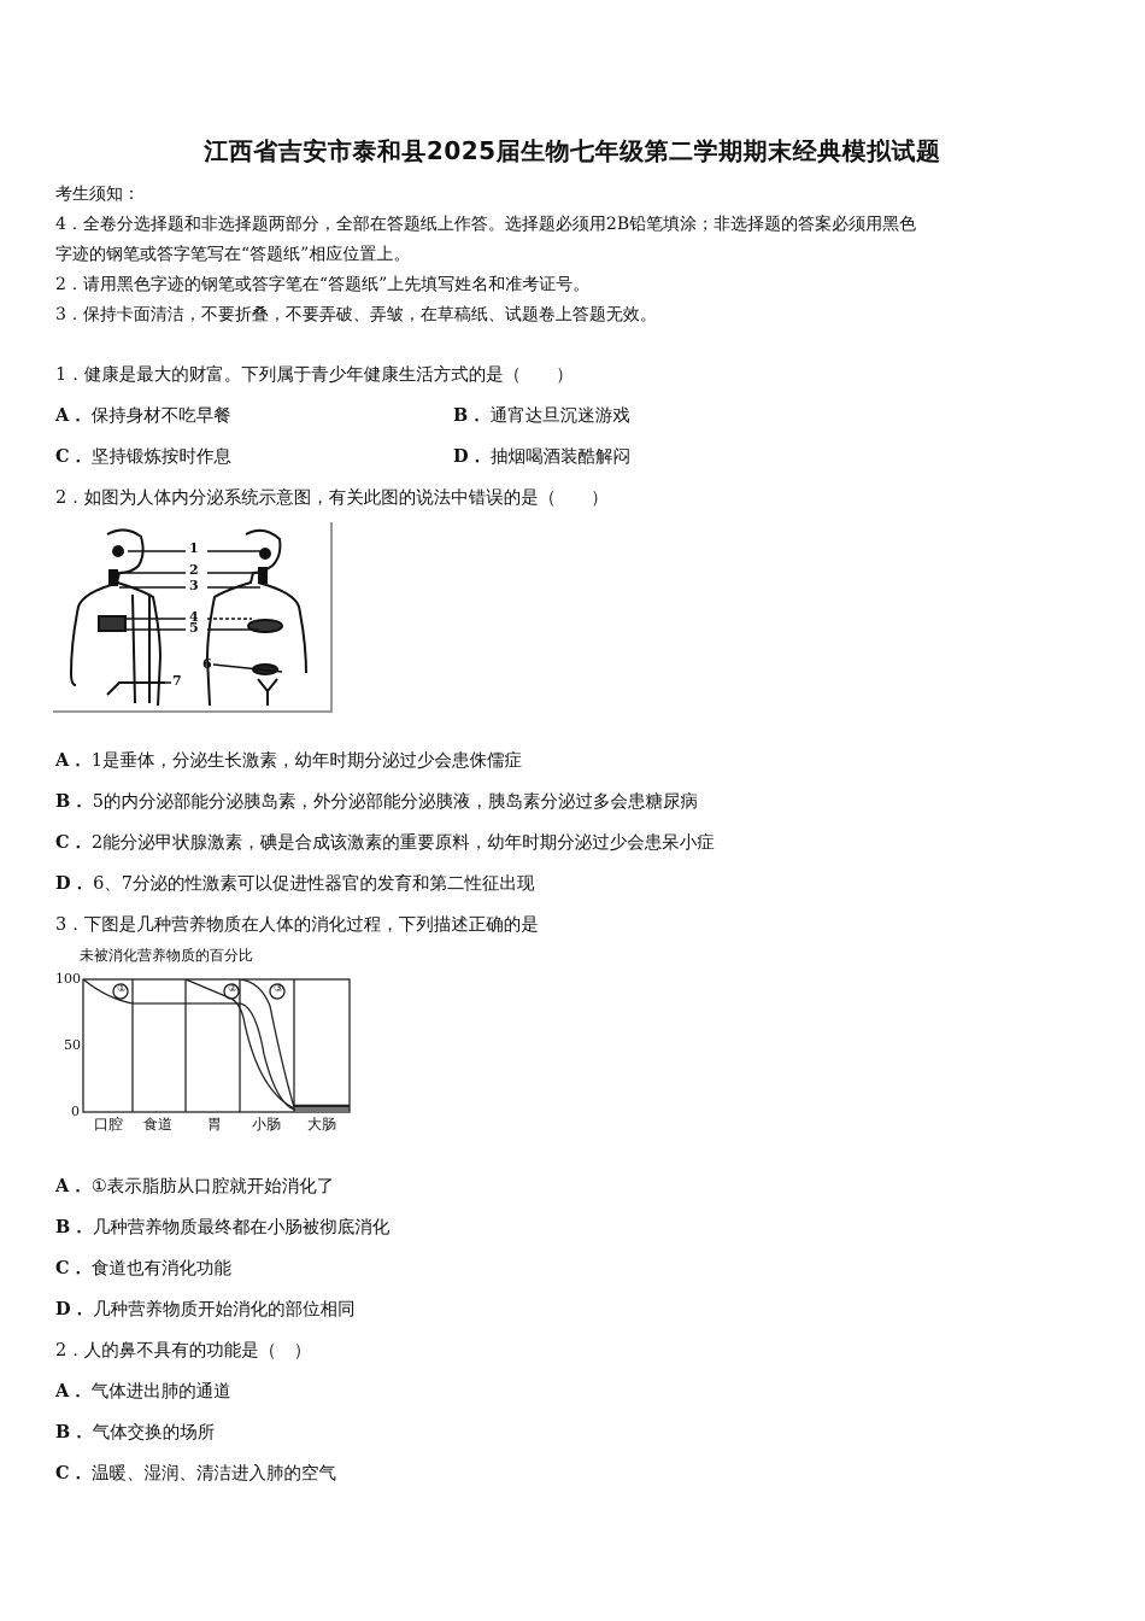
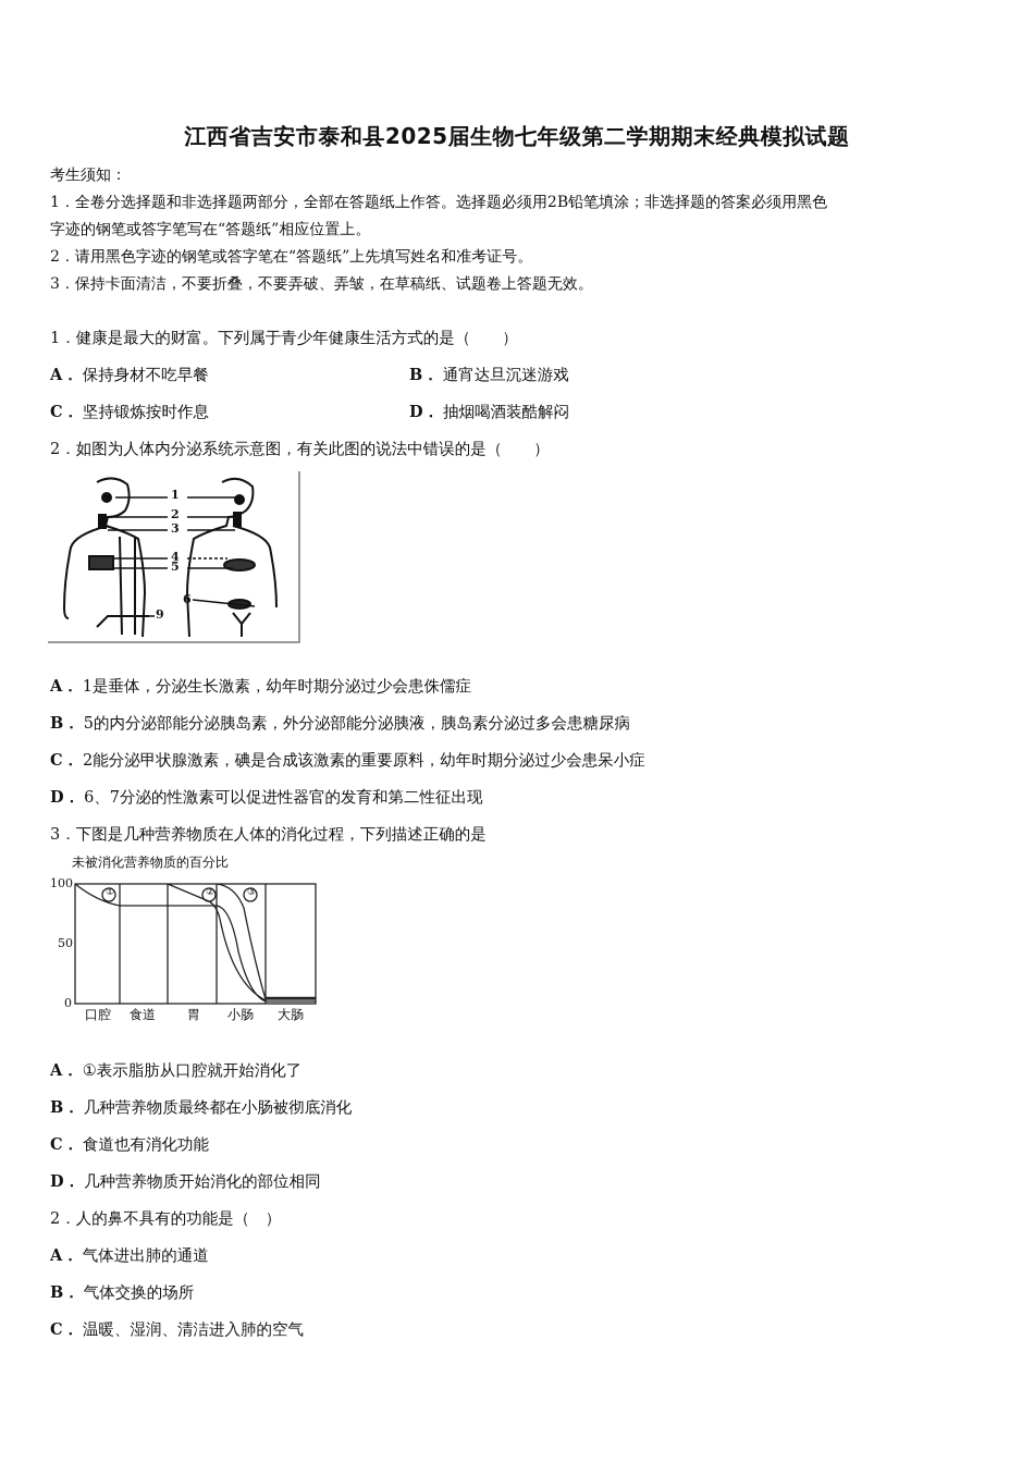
  江西省吉安市泰和县2025届生物七年级第二学期期末经典模拟试题
  考生须知：
- 4．全卷分选择题和非选择题两部分，全部在答题纸上作答。选择题必须用2B铅笔填涂；非选择题的答案必须用黑色
+ 1．全卷分选择题和非选择题两部分，全部在答题纸上作答。选择题必须用2B铅笔填涂；非选择题的答案必须用黑色
  字迹的钢笔或答字笔写在“答题纸”相应位置上。
  2．请用黑色字迹的钢笔或答字笔在“答题纸”上先填写姓名和准考证号。
  3．保持卡面清洁，不要折叠，不要弄破、弄皱，在草稿纸、试题卷上答题无效。
  1．健康是最大的财富。下列属于青少年健康生活方式的是（ ）
  A． 保持身材不吃早餐
  B． 通宵达旦沉迷游戏
  C． 坚持锻炼按时作息
  D． 抽烟喝酒装酷解闷
  2．如图为人体内分泌系统示意图，有关此图的说法中错误的是（ ）
  1
  2
  3
  4
  5
  6
- 7
+ 9
  A． 1是垂体，分泌生长激素，幼年时期分泌过少会患侏儒症
  B． 5的内分泌部能分泌胰岛素，外分泌部能分泌胰液，胰岛素分泌过多会患糖尿病
  C． 2能分泌甲状腺激素，碘是合成该激素的重要原料，幼年时期分泌过少会患呆小症
  D． 6、7分泌的性激素可以促进性器官的发育和第二性征出现
  3．下图是几种营养物质在人体的消化过程，下列描述正确的是
  未被消化营养物质的百分比
  ①
  ②
  ③
  100
  50
  0
  口腔
  食道
  胃
  小肠
  大肠
  A． ①表示脂肪从口腔就开始消化了
  B． 几种营养物质最终都在小肠被彻底消化
  C． 食道也有消化功能
  D． 几种营养物质开始消化的部位相同
  2．人的鼻不具有的功能是（ ）
  A． 气体进出肺的通道
  B． 气体交换的场所
  C． 温暖、湿润、清洁进入肺的空气
